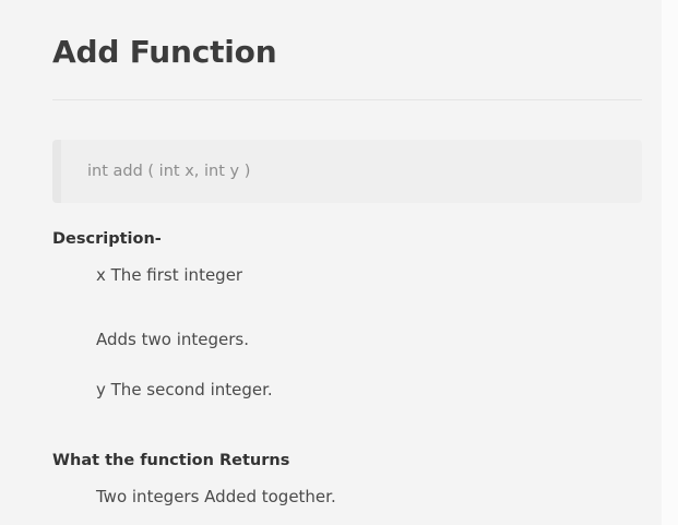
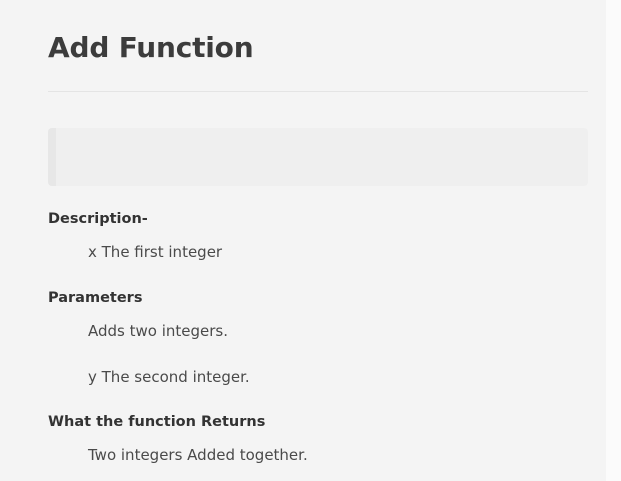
  Add Function
- int add ( int x, int y )
  Description-
  x The first integer
+ Parameters
  Adds two integers.
  y The second integer.
  What the function Returns
  Two integers Added together.
